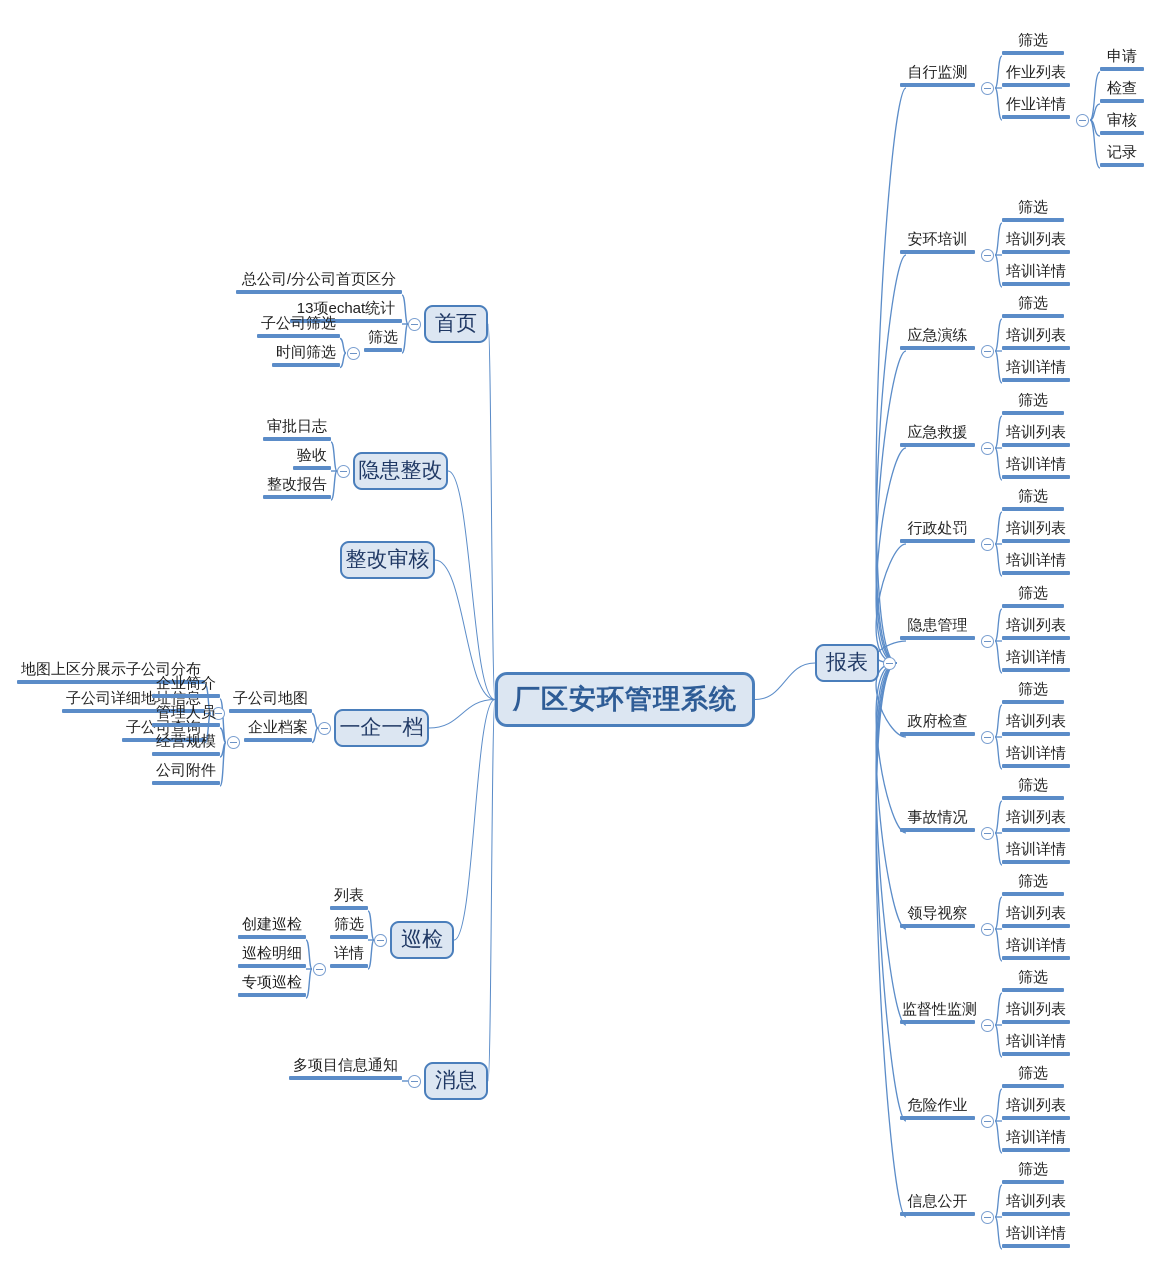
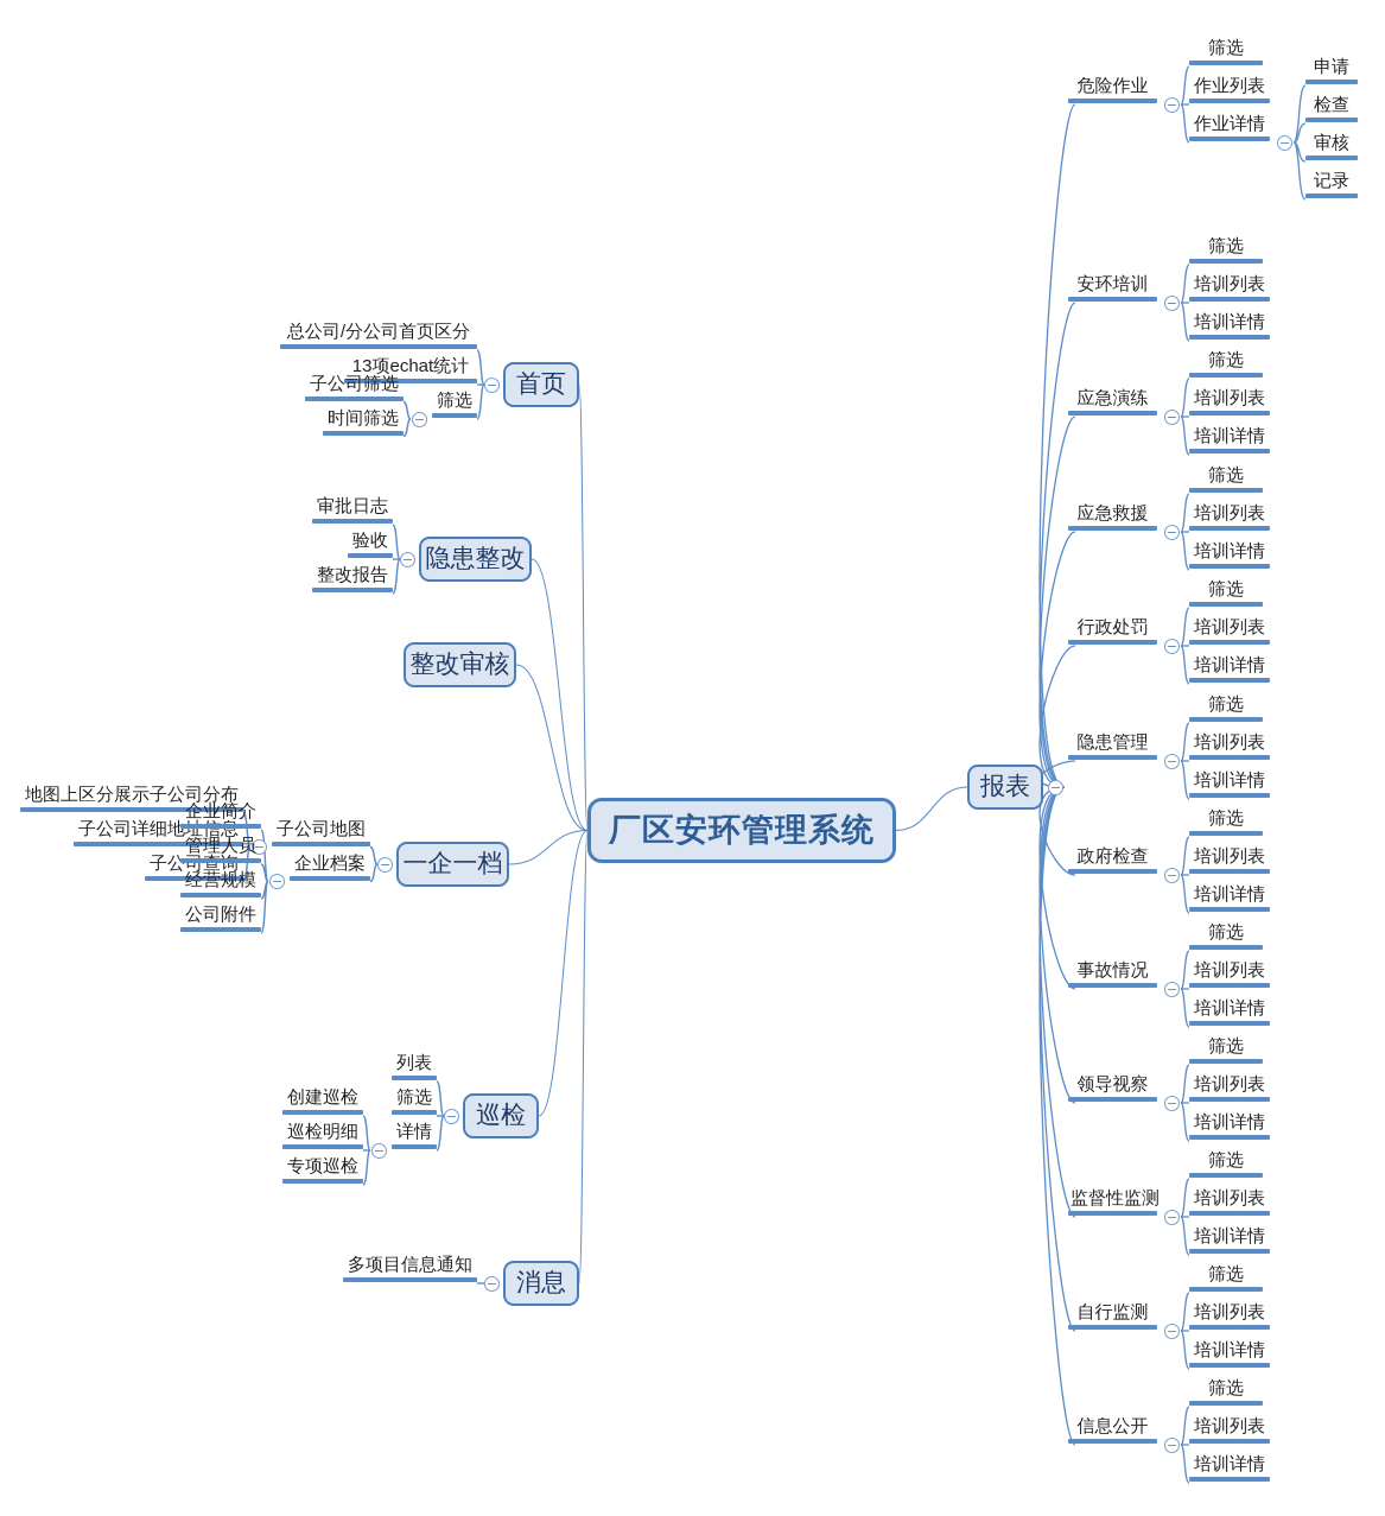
  厂区安环管理系统
  首页
  总公司/分公司首页区分
  13项echat统计
  筛选
  子公司筛选
  时间筛选
  隐患整改
  审批日志
  验收
  整改报告
  整改审核
  一企一档
  子公司地图
  地图上区分展示子公司分布
  子公司详细地址信息
  子公司查询
  企业档案
  企业简介
  管理人员
  经营规模
  公司附件
  巡检
  列表
  筛选
  详情
  创建巡检
  巡检明细
  专项巡检
  消息
  多项目信息通知
  报表
- 自行监测
+ 危险作业
  筛选
  作业列表
  作业详情
  申请
  检查
  审核
  记录
  安环培训
  筛选
  培训列表
  培训详情
  应急演练
  筛选
  培训列表
  培训详情
  应急救援
  筛选
  培训列表
  培训详情
  行政处罚
  筛选
  培训列表
  培训详情
  隐患管理
  筛选
  培训列表
  培训详情
  政府检查
  筛选
  培训列表
  培训详情
  事故情况
  筛选
  培训列表
  培训详情
  领导视察
  筛选
  培训列表
  培训详情
  监督性监测
  筛选
  培训列表
  培训详情
- 危险作业
+ 自行监测
  筛选
  培训列表
  培训详情
  信息公开
  筛选
  培训列表
  培训详情
